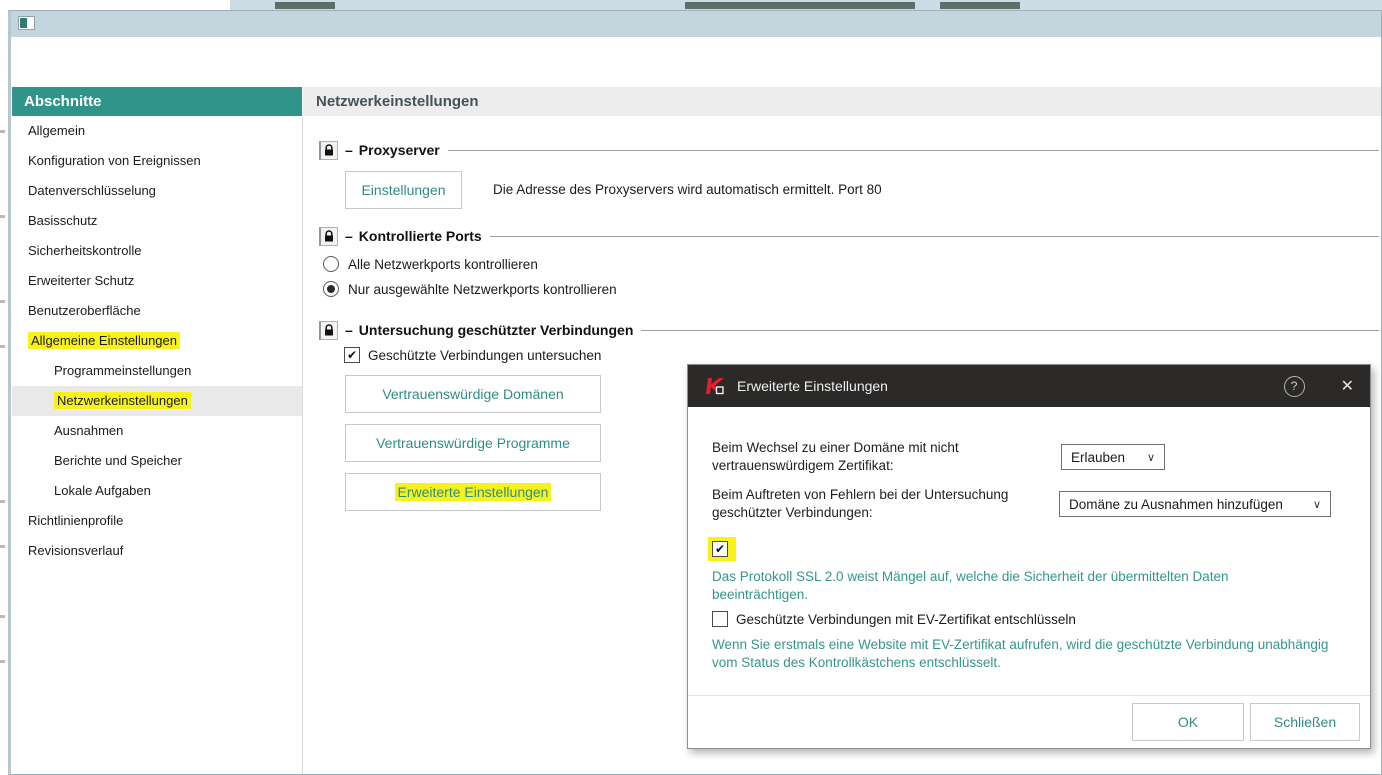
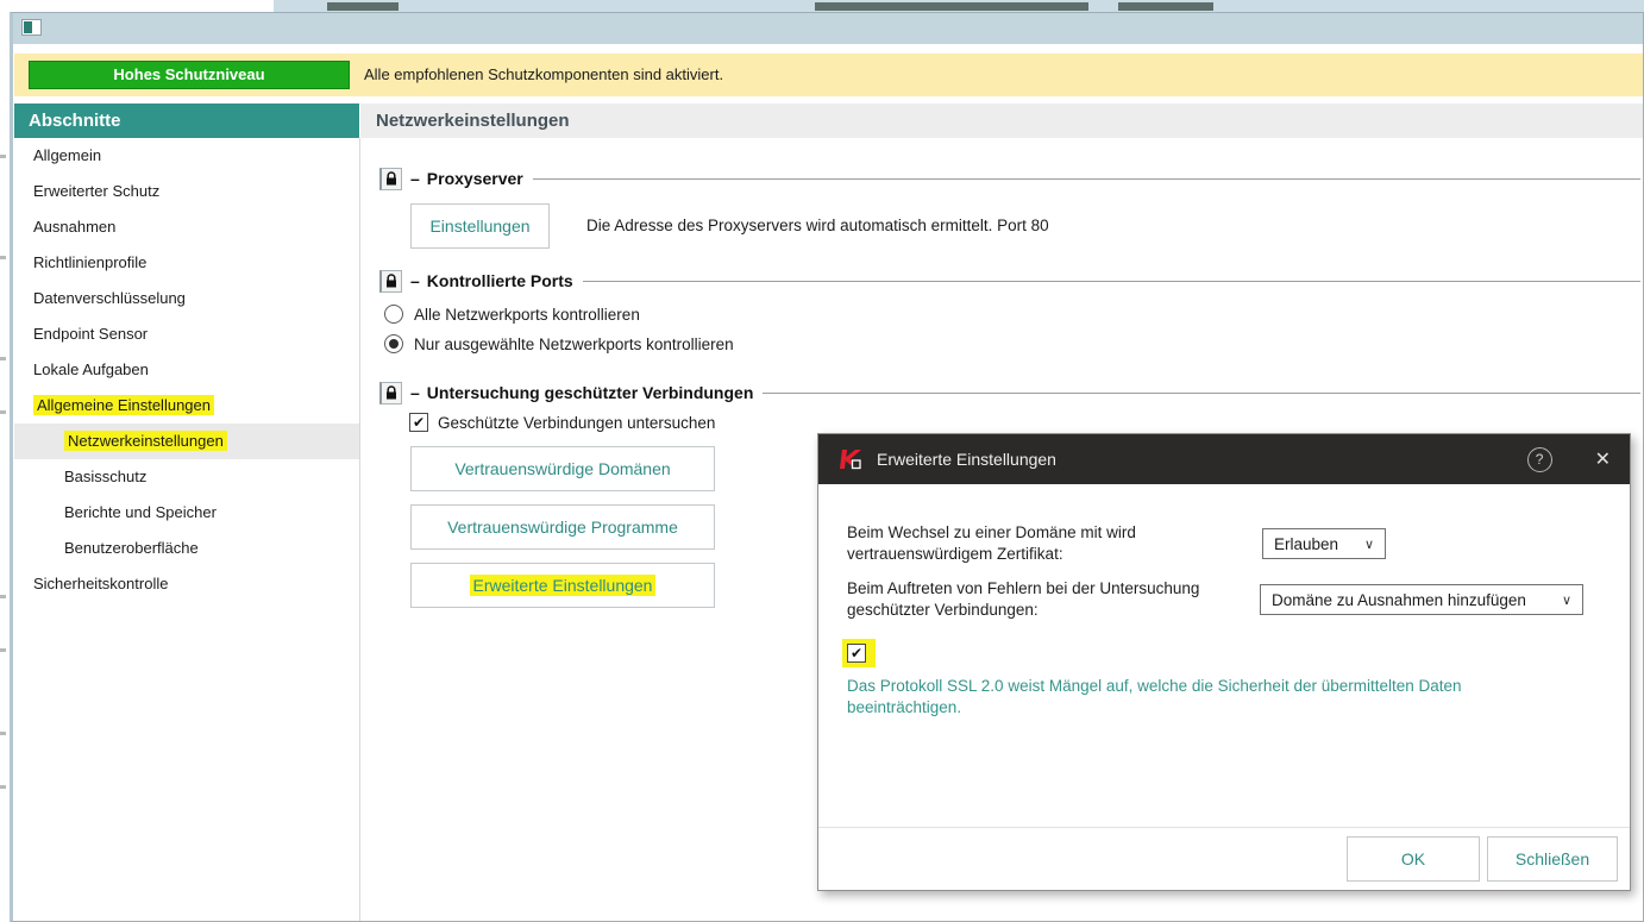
+ Hohes Schutzniveau
+ Alle empfohlenen Schutzkomponenten sind aktiviert.
  Abschnitte
  Netzwerkeinstellungen
  Allgemein
- Konfiguration von Ereignissen
- Datenverschlüsselung
+ Erweiterter Schutz
- Basisschutz
+ Ausnahmen
- Sicherheitskontrolle
+ Richtlinienprofile
- Erweiterter Schutz
+ Datenverschlüsselung
+ Endpoint Sensor
- Benutzeroberfläche
+ Lokale Aufgaben
  Allgemeine Einstellungen
- Programmeinstellungen
  Netzwerkeinstellungen
- Ausnahmen
+ Basisschutz
  Berichte und Speicher
- Lokale Aufgaben
+ Benutzeroberfläche
- Richtlinienprofile
+ Sicherheitskontrolle
- Revisionsverlauf
  –
  Proxyserver
  Einstellungen
  Die Adresse des Proxyservers wird automatisch ermittelt. Port 80
  –
  Kontrollierte Ports
  Alle Netzwerkports kontrollieren
  Nur ausgewählte Netzwerkports kontrollieren
  –
  Untersuchung geschützter Verbindungen
  ✔
  Geschützte Verbindungen untersuchen
  Vertrauenswürdige Domänen
  Vertrauenswürdige Programme
  Erweiterte Einstellungen
  Erweiterte Einstellungen
  ?
  ✕
- Beim Wechsel zu einer Domäne mit nicht vertrauenswürdigem Zertifikat:
+ Beim Wechsel zu einer Domäne mit wird vertrauenswürdigem Zertifikat:
  Erlauben
  ∨
  Beim Auftreten von Fehlern bei der Untersuchung geschützter Verbindungen:
  Domäne zu Ausnahmen hinzufügen
  ∨
  ✔
  Das Protokoll SSL 2.0 weist Mängel auf, welche die Sicherheit der übermittelten Daten beeinträchtigen.
- Geschützte Verbindungen mit EV-Zertifikat entschlüsseln
- Wenn Sie erstmals eine Website mit EV-Zertifikat aufrufen, wird die geschützte Verbindung unabhängig vom Status des Kontrollkästchens entschlüsselt.
  OK
  Schließen
